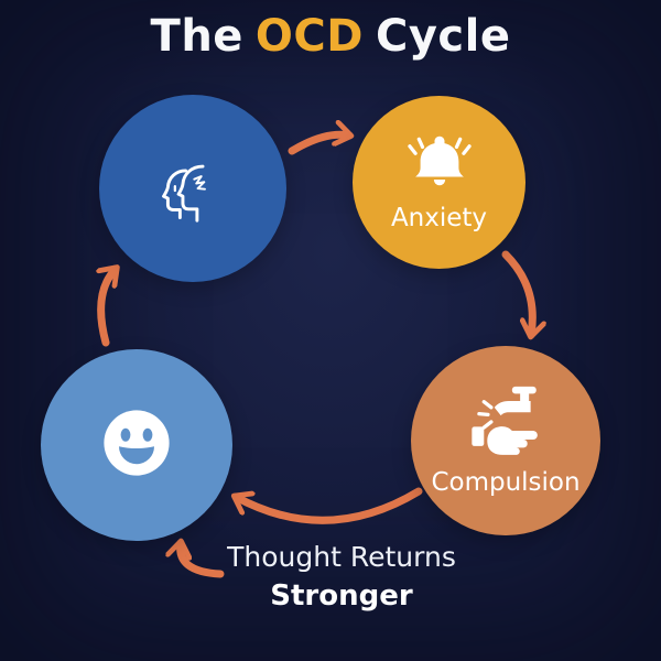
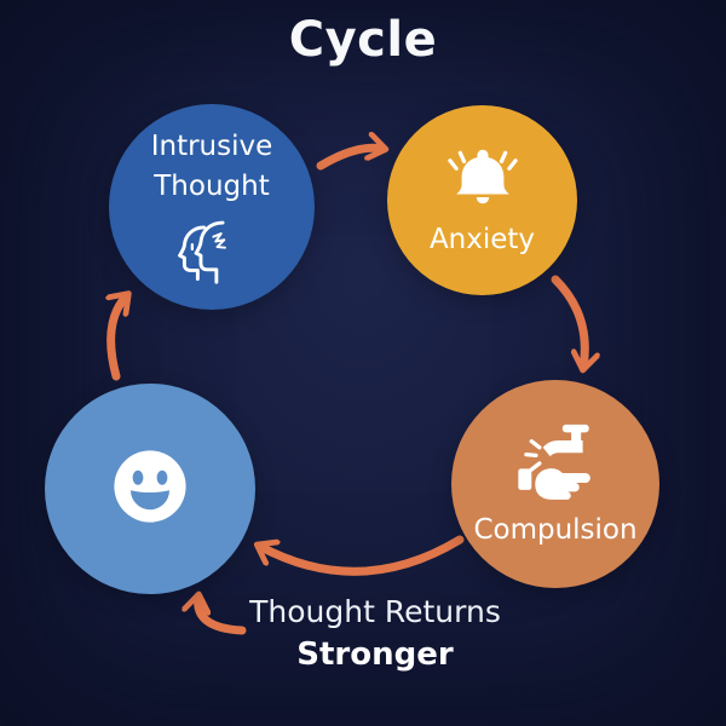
- The
- OCD
  Cycle
+ Intrusive Thought
  Anxiety
  Compulsion
  Thought Returns
  Stronger
